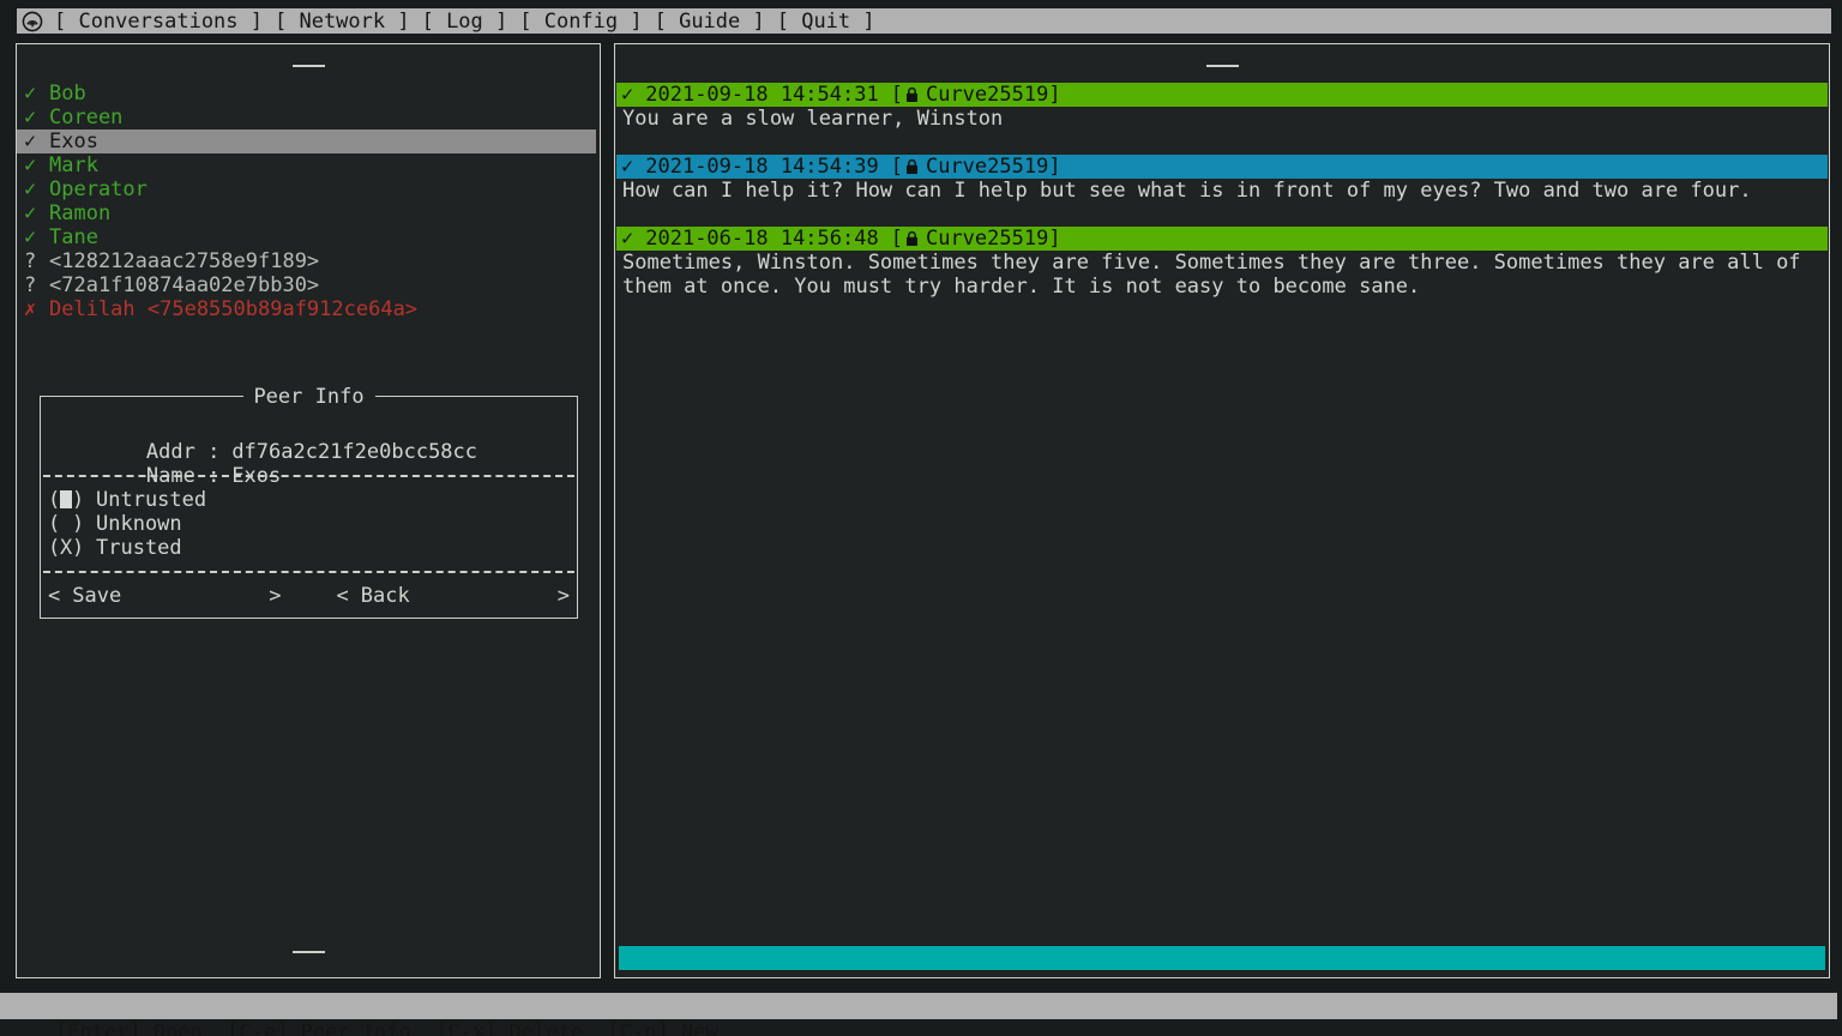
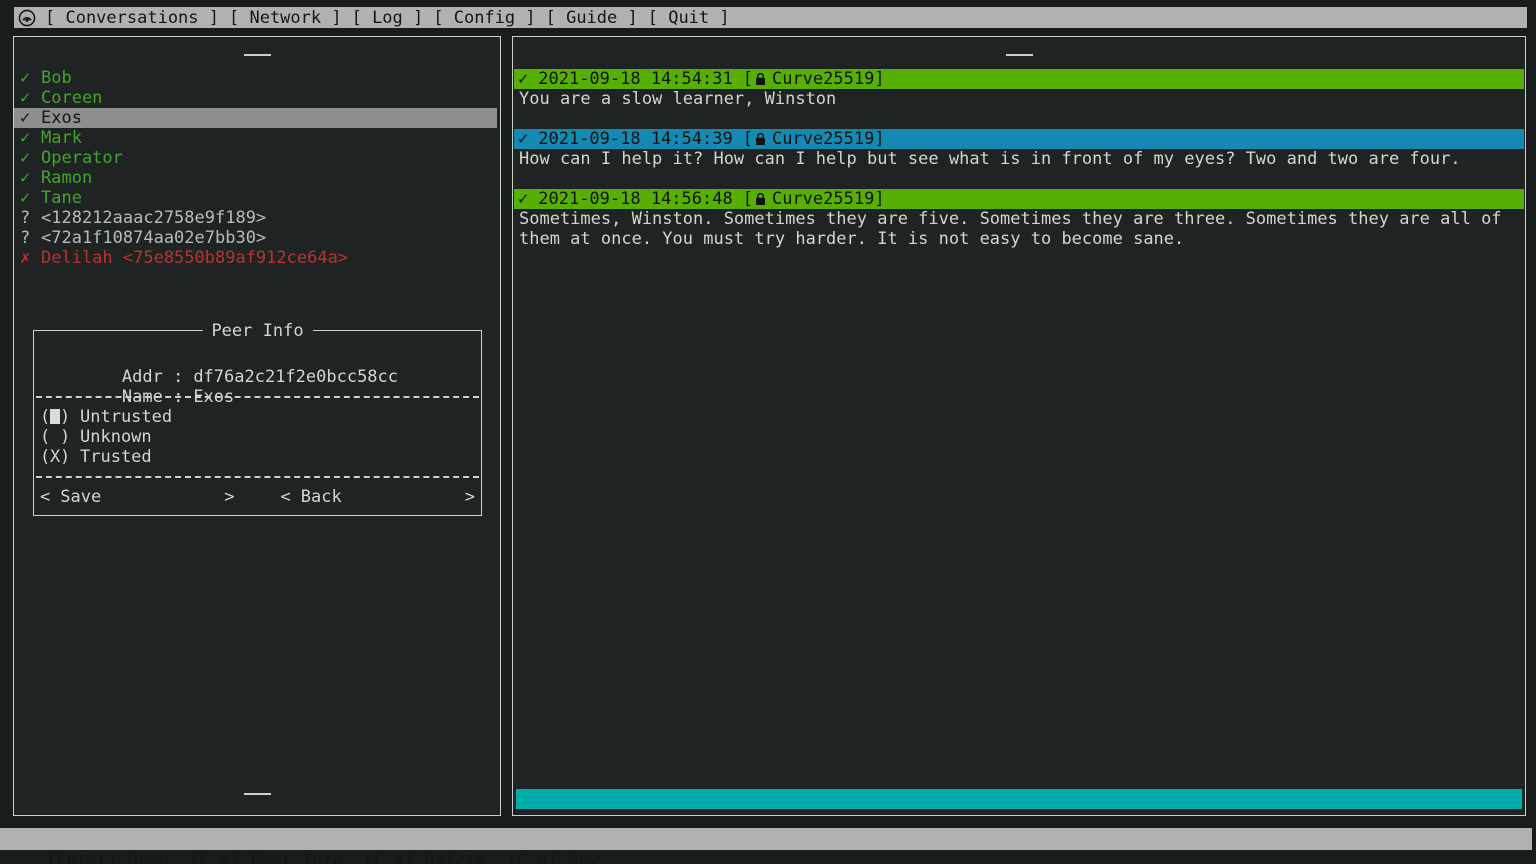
  [ Conversations ]
  [ Network ]
  [ Log ]
  [ Config ]
  [ Guide ]
  [ Quit ]
  ✓ Bob
  ✓ Coreen
  ✓ Exos
  ✓ Mark
  ✓ Operator
  ✓ Ramon
  ✓ Tane
  ? <128212aaac2758e9f189>
  ? <72a1f10874aa02e7bb30>
  ✗ Delilah <75e8550b89af912ce64a>
  Peer Info
  Addr : df76a2c21f2e0bcc58cc
  Name : Exos
  ( ) Untrusted
  ( ) Unknown
  (X) Trusted
  <
  Save
  >
  <
  Back
  >
  ✓
  2021-09-18 14:54:31
  [
  Curve25519
  ]
  You are a slow learner, Winston
  ✓
  2021-09-18 14:54:39
  [
  Curve25519
  ]
  How can I help it? How can I help but see what is in front of my eyes? Two and two are four.
  ✓
- 2021-06-18 14:56:48
+ 2021-09-18 14:56:48
  [
  Curve25519
  ]
  Sometimes, Winston. Sometimes they are five. Sometimes they are three. Sometimes they are all of them at once. You must try harder. It is not easy to become sane.
